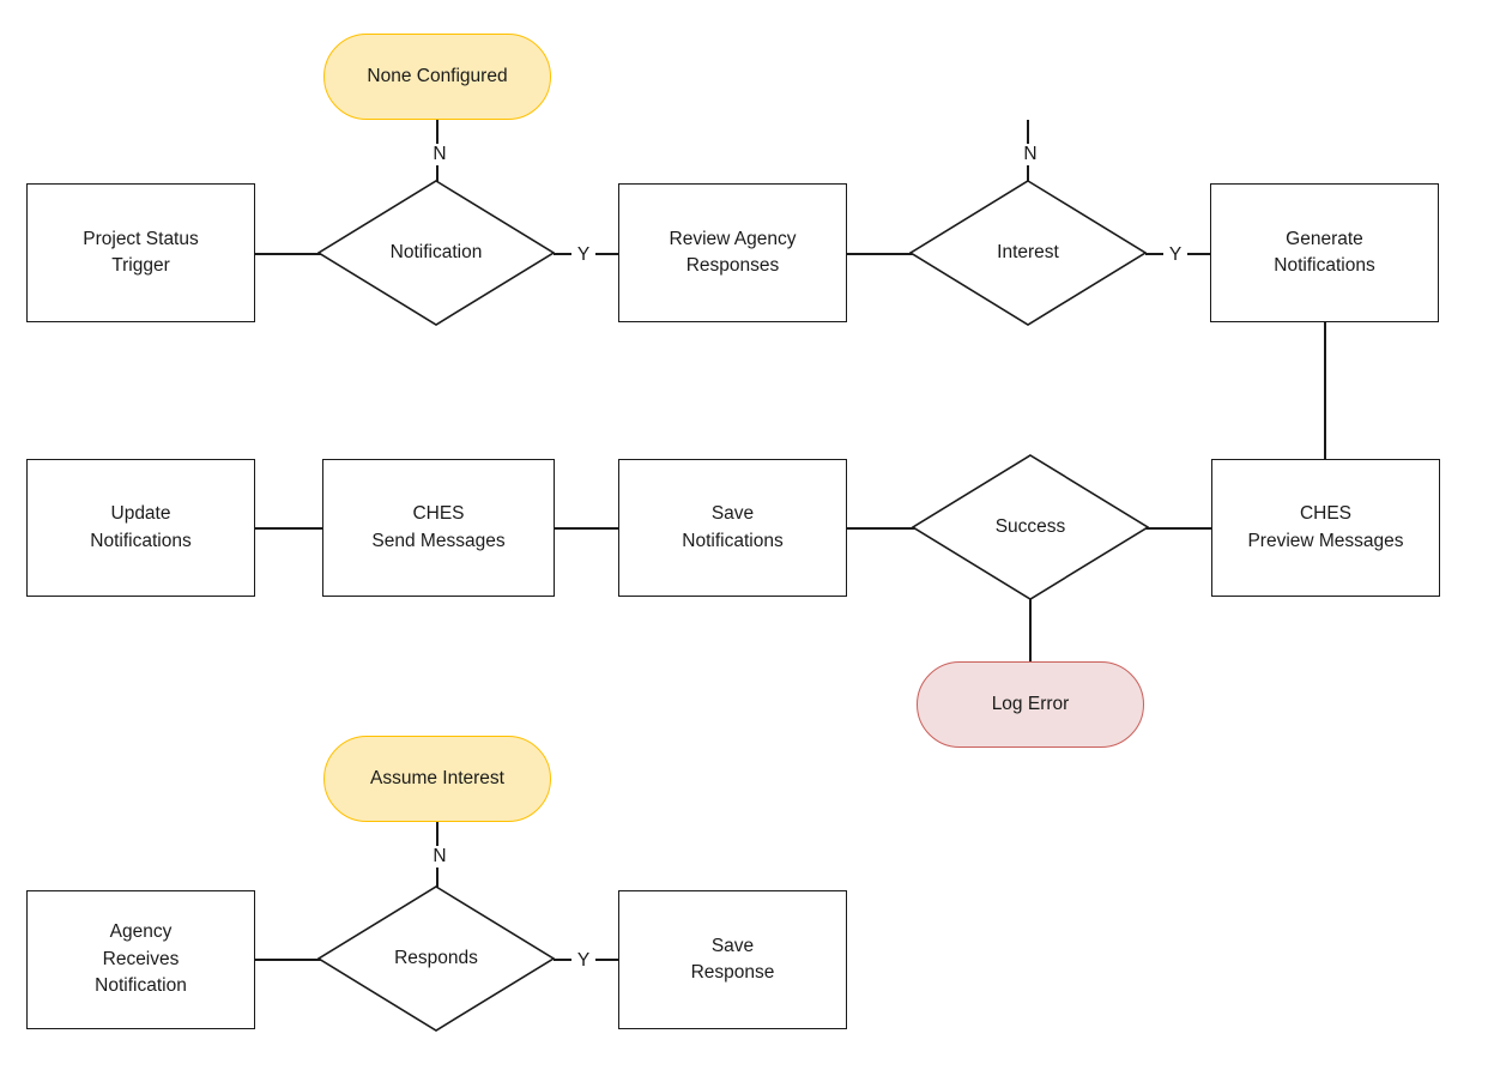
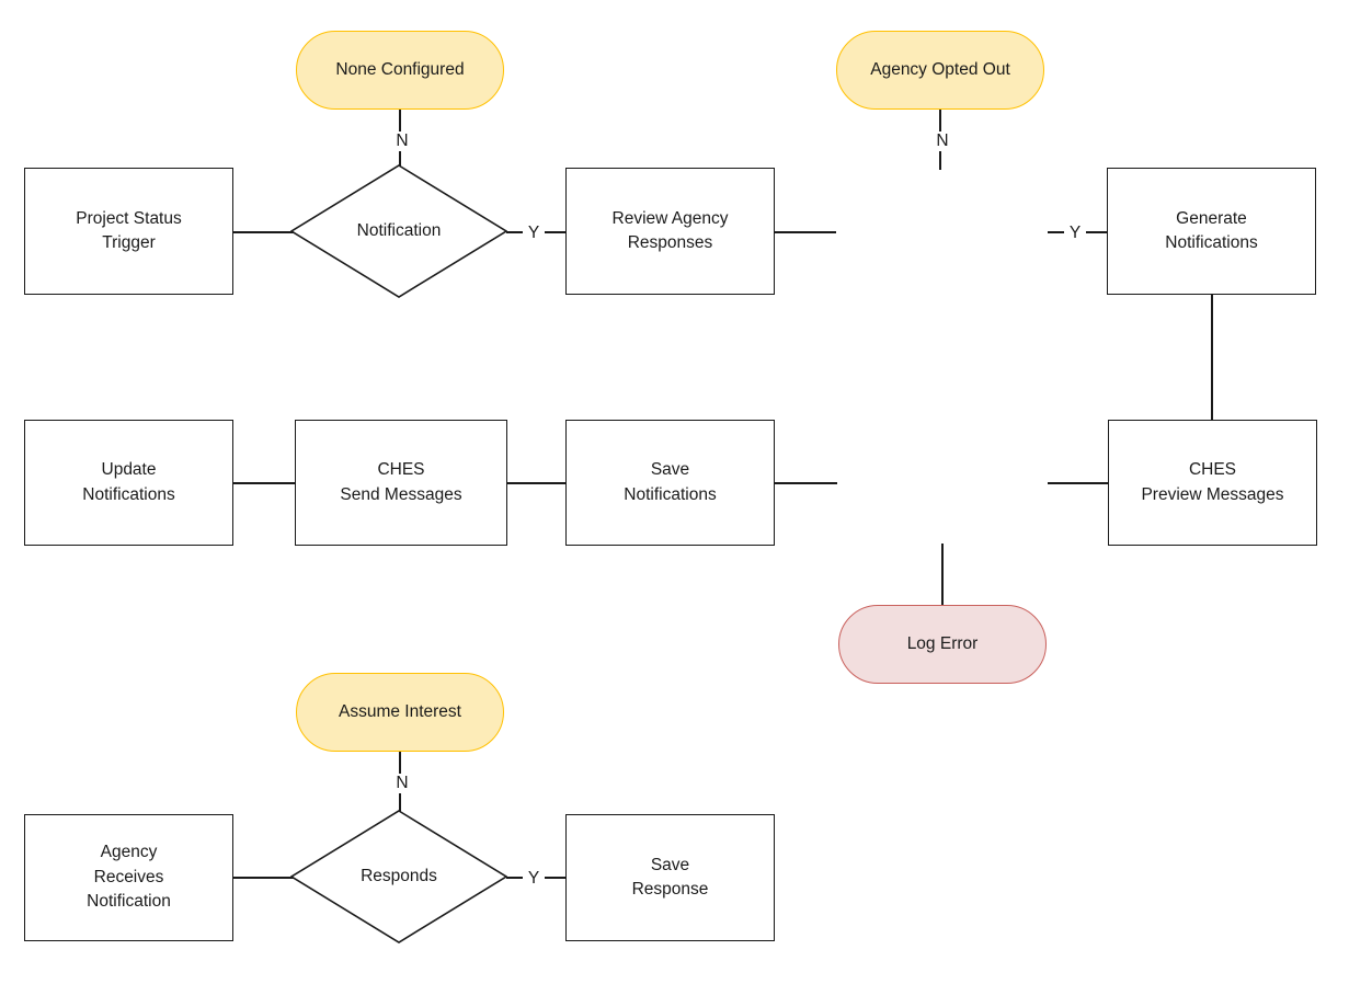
  N
  Y
  N
  Y
  N
  Y
  None Configured
+ Agency Opted Out
  Assume Interest
  Log Error
  Project Status
  Trigger
  Review Agency
  Responses
  Generate
  Notifications
  Update
  Notifications
  CHES
  Send Messages
  Save
  Notifications
  CHES
  Preview Messages
  Agency
  Receives
  Notification
  Save
  Response
  Notification
- Interest
- Success
  Responds
